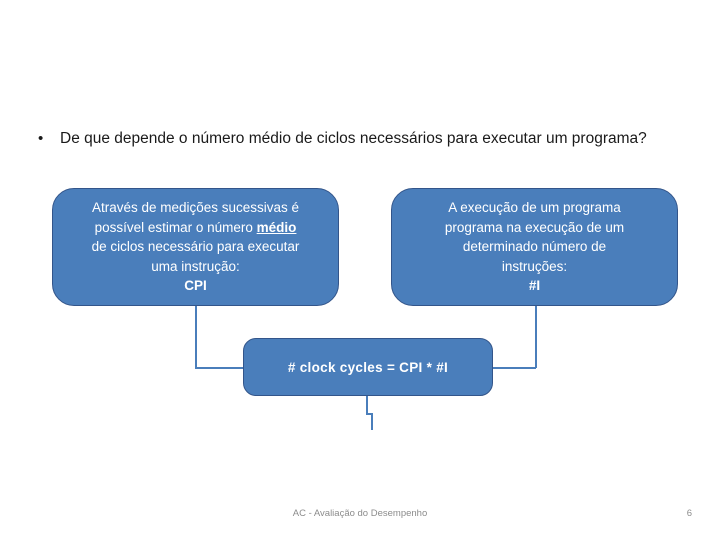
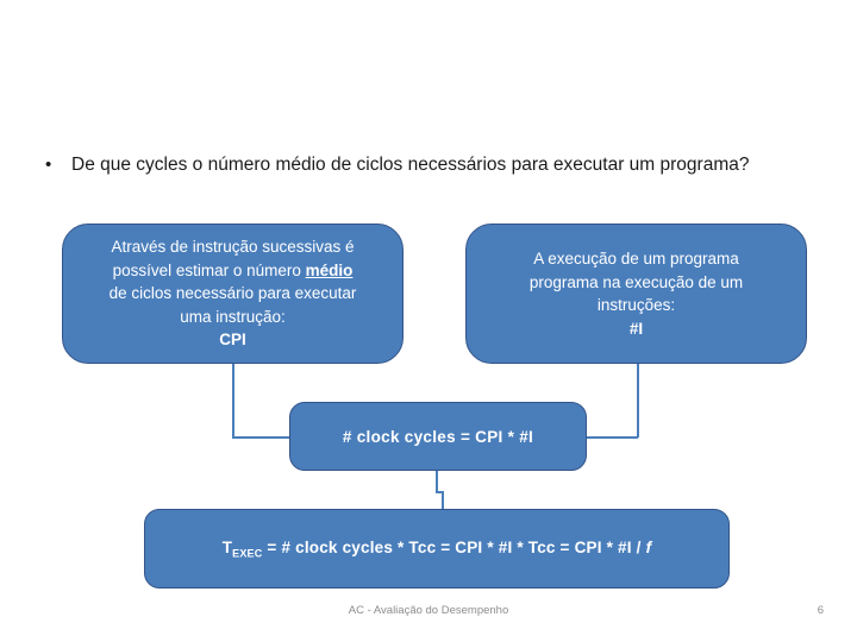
  •
- De que depende o número médio de ciclos necessários para executar um programa?
+ De que cycles o número médio de ciclos necessários para executar um programa?
- Através de medições sucessivas é
+ Através de instrução sucessivas é
  possível estimar o número médio
  de ciclos necessário para executar
  uma instrução:
  CPI
  A execução de um programa
  programa na execução de um
- determinado número de
  instruções:
  #I
  # clock cycles = CPI * #I
+ TEXEC = # clock cycles * Tcc = CPI * #I * Tcc = CPI * #I / f
  AC - Avaliação do Desempenho
  6
